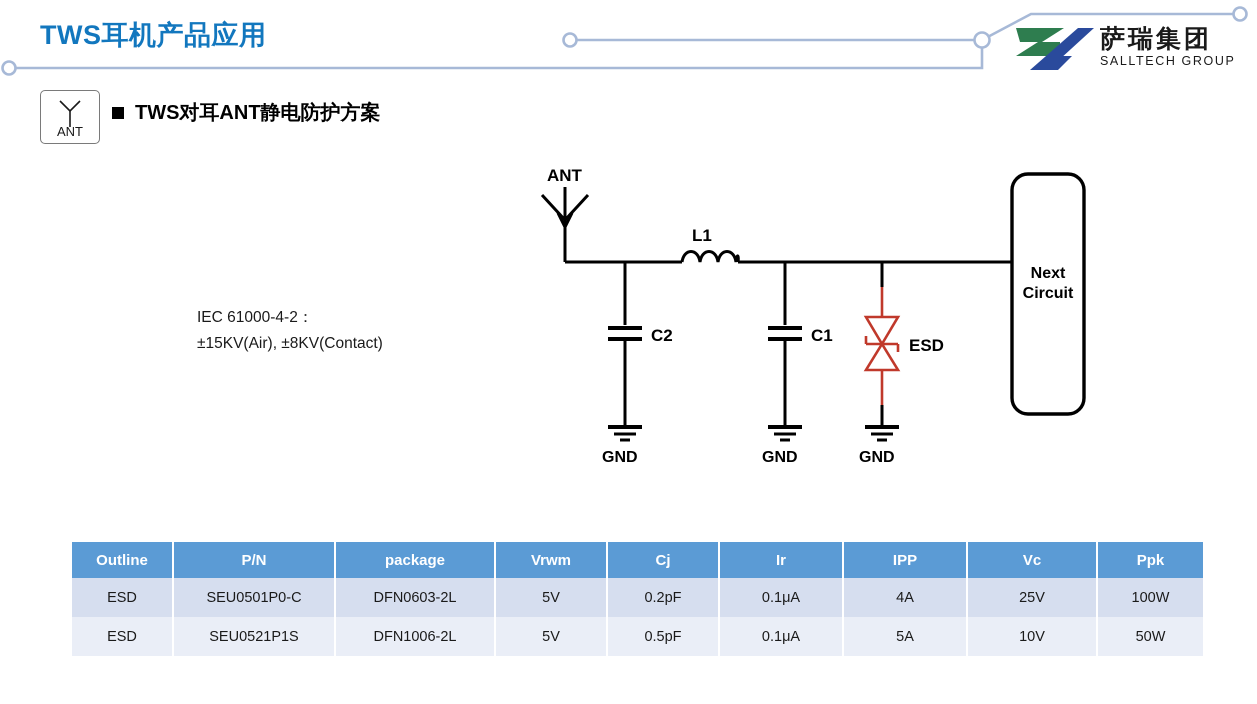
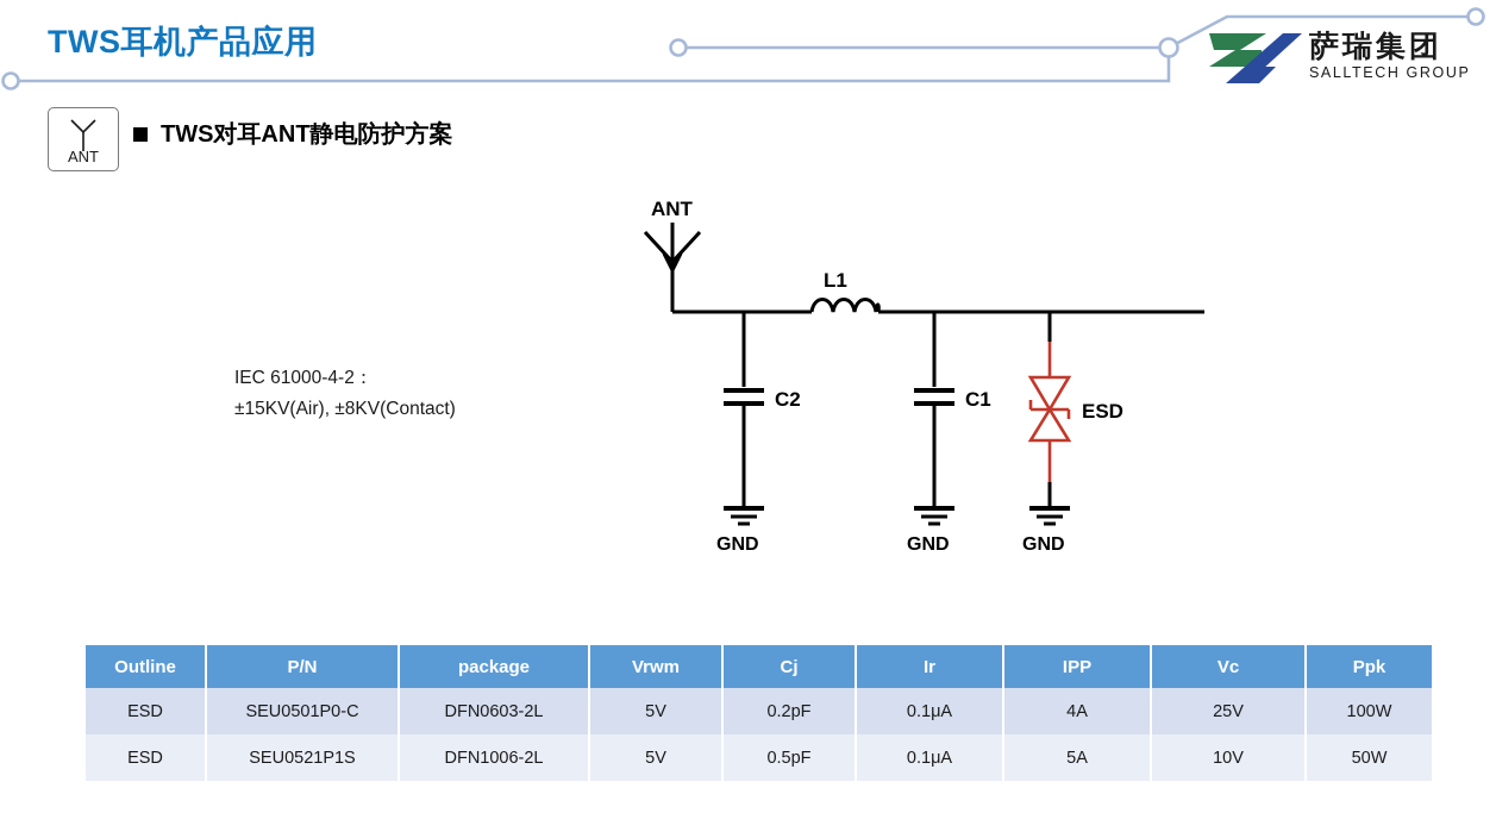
  TWS耳机产品应用
  萨瑞集团
  SALLTECH GROUP
  ANT
  TWS对耳ANT静电防护方案
  IEC 61000-4-2：
  ±15KV(Air), ±8KV(Contact)
  ANT
  L1
  C2
  GND
  C1
  GND
  ESD
  GND
- Next
- Circuit
  Outline	P/N	package	Vrwm	Cj	Ir	IPP	Vc	Ppk
  ESD	SEU0501P0-C	DFN0603-2L	5V	0.2pF	0.1μA	4A	25V	100W
  ESD	SEU0521P1S	DFN1006-2L	5V	0.5pF	0.1μA	5A	10V	50W
